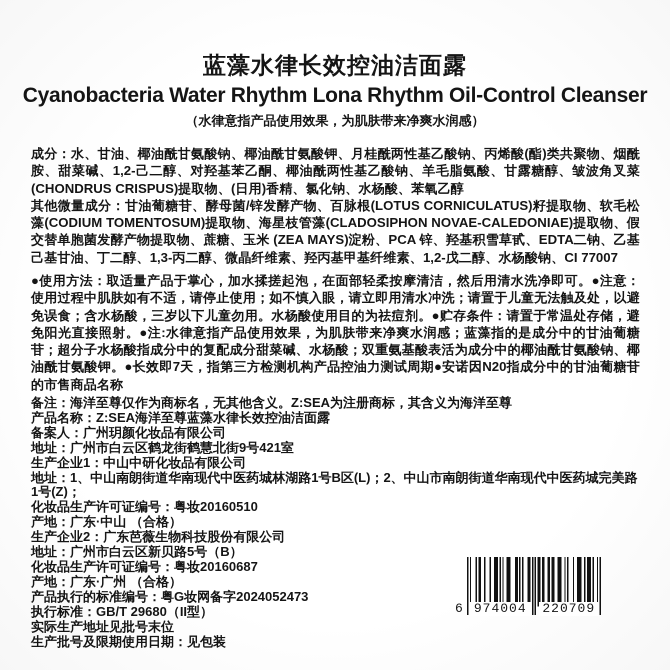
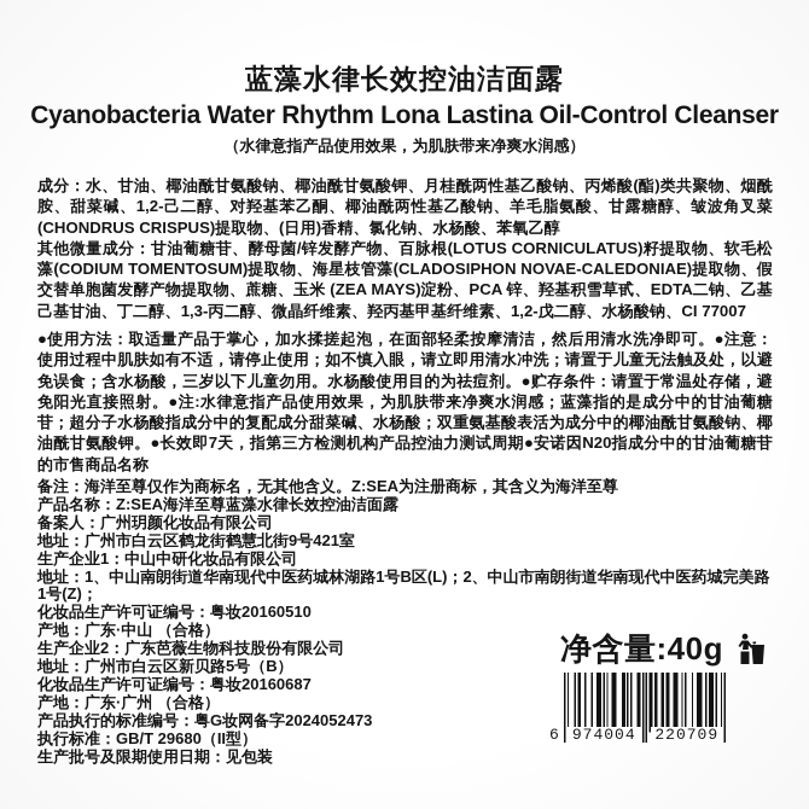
  蓝藻水律长效控油洁面露
- Cyanobacteria Water Rhythm Lona Rhythm Oil-Control Cleanser
+ Cyanobacteria Water Rhythm Lona Lastina Oil-Control Cleanser
  （水律意指产品使用效果，为肌肤带来净爽水润感）
  成分：水、甘油、椰油酰甘氨酸钠、椰油酰甘氨酸钾、月桂酰两性基乙酸钠、丙烯酸(酯)类共聚物、烟酰胺、甜菜碱、1,2-己二醇、对羟基苯乙酮、椰油酰两性基乙酸钠、羊毛脂氨酸、甘露糖醇、皱波角叉菜(CHONDRUS CRISPUS)提取物、(日用)香精、氯化钠、水杨酸、苯氧乙醇
  其他微量成分：甘油葡糖苷、酵母菌/锌发酵产物、百脉根(LOTUS CORNICULATUS)籽提取物、软毛松藻(CODIUM TOMENTOSUM)提取物、海星枝管藻(CLADOSIPHON NOVAE-CALEDONIAE)提取物、假交替单胞菌发酵产物提取物、蔗糖、玉米 (ZEA MAYS)淀粉、PCA 锌、羟基积雪草甙、EDTA二钠、乙基己基甘油、丁二醇、1,3-丙二醇、微晶纤维素、羟丙基甲基纤维素、1,2-戊二醇、水杨酸钠、CI 77007
  ●使用方法：取适量产品于掌心，加水揉搓起泡，在面部轻柔按摩清洁，然后用清水洗净即可。●注意：使用过程中肌肤如有不适，请停止使用；如不慎入眼，请立即用清水冲洗；请置于儿童无法触及处，以避免误食；含水杨酸，三岁以下儿童勿用。水杨酸使用目的为祛痘剂。●贮存条件：请置于常温处存储，避免阳光直接照射。●注:水律意指产品使用效果，为肌肤带来净爽水润感；蓝藻指的是成分中的甘油葡糖苷；超分子水杨酸指成分中的复配成分甜菜碱、水杨酸；双重氨基酸表活为成分中的椰油酰甘氨酸钠、椰油酰甘氨酸钾。●长效即7天，指第三方检测机构产品控油力测试周期●安诺因N20指成分中的甘油葡糖苷的市售商品名称
  备注：海洋至尊仅作为商标名，无其他含义。Z:SEA为注册商标，其含义为海洋至尊
  产品名称：Z:SEA海洋至尊蓝藻水律长效控油洁面露
  备案人：广州玥颜化妆品有限公司
  地址：广州市白云区鹤龙街鹤慧北街9号421室
  生产企业1：中山中研化妆品有限公司
  地址：1、中山南朗街道华南现代中医药城林湖路1号B区(L)；2、中山市南朗街道华南现代中医药城完美路1号(Z)；
  化妆品生产许可证编号：粤妆20160510
  产地：广东·中山 （合格）
  生产企业2：广东芭薇生物科技股份有限公司
  地址：广州市白云区新贝路5号（B）
  化妆品生产许可证编号：粤妆20160687
  产地：广东·广州 （合格）
  产品执行的标准编号：粤G妆网备字2024052473
  执行标准：GB/T 29680（II型）
- 实际生产地址见批号末位
  生产批号及限期使用日期：见包装
+ 净含量:40g
  6
  974004
  220709
